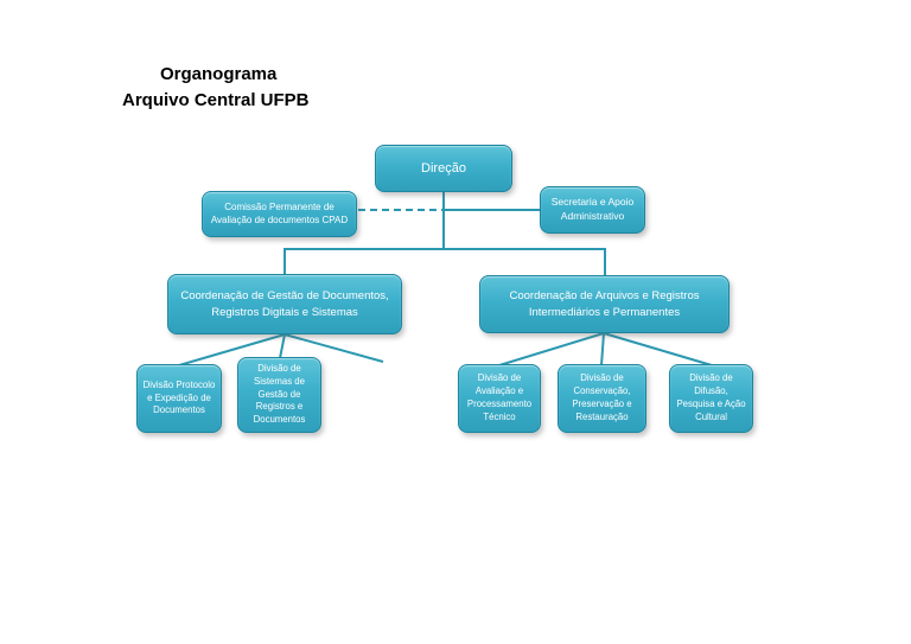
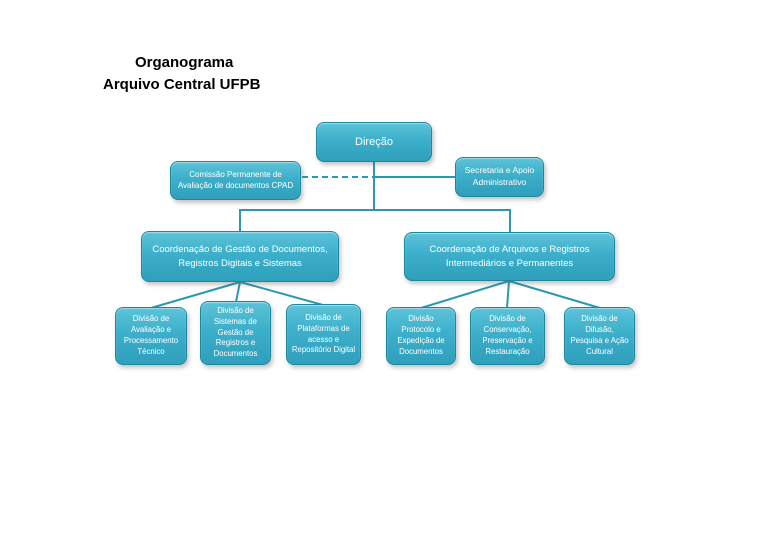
  Organograma
  Arquivo Central UFPB
  Direção
  Comissão Permanente de Avaliação de documentos CPAD
  Secretaria e Apoio Administrativo
  Coordenação de Gestão de Documentos, Registros Digitais e Sistemas
  Coordenação de Arquivos e Registros Intermediários e Permanentes
- Divisão Protocolo e Expedição de Documentos
+ Divisão de Avaliação e Processamento Técnico
  Divisão de Sistemas de Gestão de Registros e Documentos
+ Divisão de Plataformas de acesso e Repositório Digital
- Divisão de Avaliação e Processamento Técnico
+ Divisão Protocolo e Expedição de Documentos
  Divisão de Conservação, Preservação e Restauração
  Divisão de Difusão, Pesquisa e Ação Cultural
